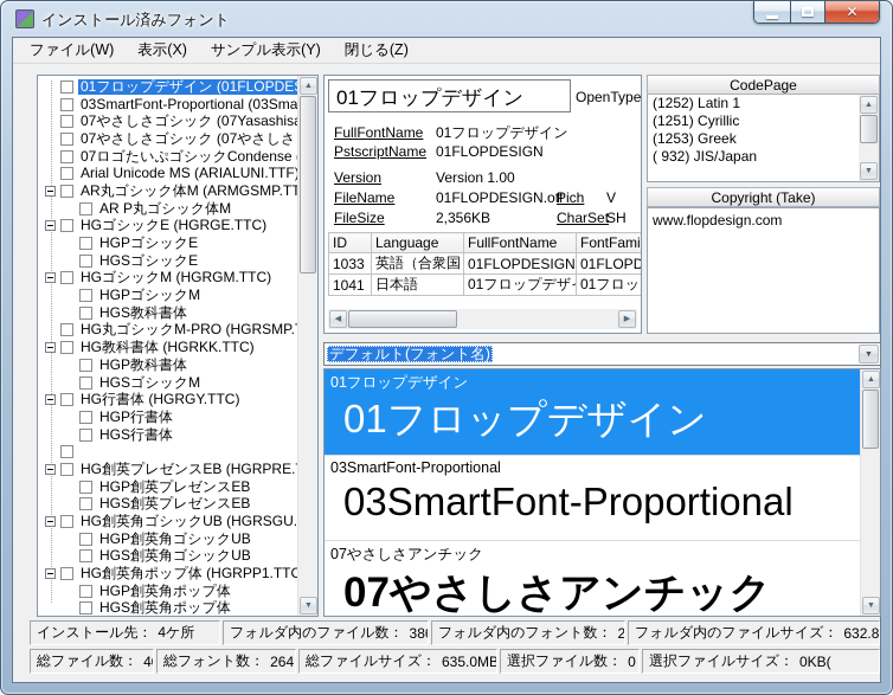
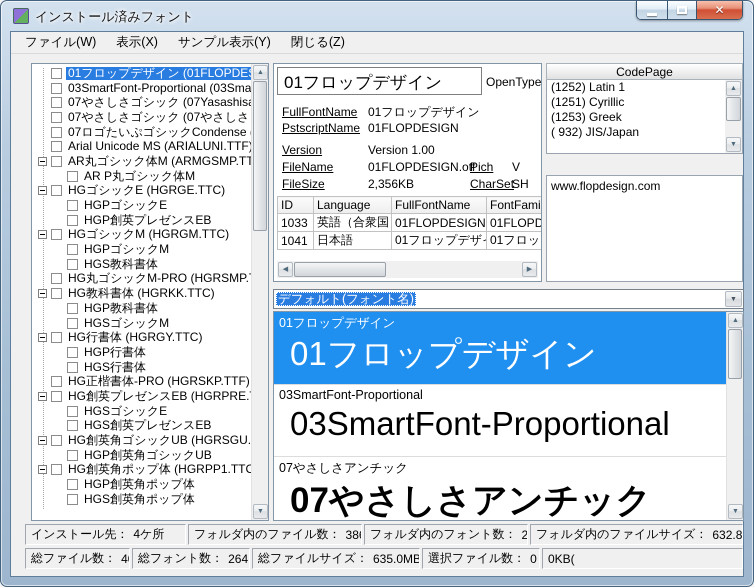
  インストール済みフォント
  ✕
  ファイル(W)
  表示(X)
  サンプル表示(Y)
  閉じる(Z)
  01フロップデザイン (01FLOPDE
  03SmartFont-Proportional (03Sma
  07やさしさゴシック (07Yasashis
  07やさしさゴシック (07やさしさ
  07ロゴたいぷゴシックCondense
  Arial Unicode MS (ARIALUNI.TTF
  AR丸ゴシック体M (ARMGSMP.TT
  AR P丸ゴシック体M
  HGゴシックE (HGRGE.TTC)
  HGPゴシックE
- HGSゴシックE
+ HGP創英プレゼンスEB
  HGゴシックM (HGRGM.TTC)
  HGPゴシックM
  HGS教科書体
  HG丸ゴシックM-PRO (HGRSMP.
  HG教科書体 (HGRKK.TTC)
  HGP教科書体
  HGSゴシックM
  HG行書体 (HGRGY.TTC)
  HGP行書体
  HGS行書体
+ HG正楷書体-PRO (HGRSKP.TTF)
  HG創英プレゼンスEB (HGRPRE.
- HGP創英プレゼンスEB
+ HGSゴシックE
  HGS創英プレゼンスEB
  HG創英角ゴシックUB (HGRSGU.
  HGP創英角ゴシックUB
- HGS創英角ゴシックUB
  HG創英角ポップ体 (HGRPP1.TTC
  HGP創英角ポップ体
  HGS創英角ポップ体
  01フロップデザイン
  OpenType
  FullFontName 01フロップデザイン
  PstscriptName 01FLOPDESIGN
  Version Version 1.00
  FileName 01FLOPDESIGN.otf
  FileSize 2,356KB
  Pich V
  CharSeSH
  	ID	Language	FullFontName	FontFami
  1033	英語（合衆国	01FLOPDESIGN	01FLOPD
  1041	日本語	01フロップデザ	01フロッ
  CodePage
  (1252) Latin 1
  (1251) Cyrillic
  (1253) Greek
  ( 932) JIS/Japan
- Copyright (Take)
  www.flopdesign.com
  デフォルト(フォント名)
  01フロップデザイン
  01フロップデザイン
  03SmartFont-Proportional
  03SmartFont-Proportional
  07やさしさアンチック
  07やさしさアンチック
  インストール先：
  4ケ所
  フォルダ内のファイル数：
  フォルダ内のフォント数：
  フォルダ内のファイルサイズ：
  632.8
  総ファイル数：
  総フォント数：
  264
  総ファイルサイズ：
  635.0MB
  選択ファイル数：
  0
- 選択ファイルサイズ：
  0KB(
